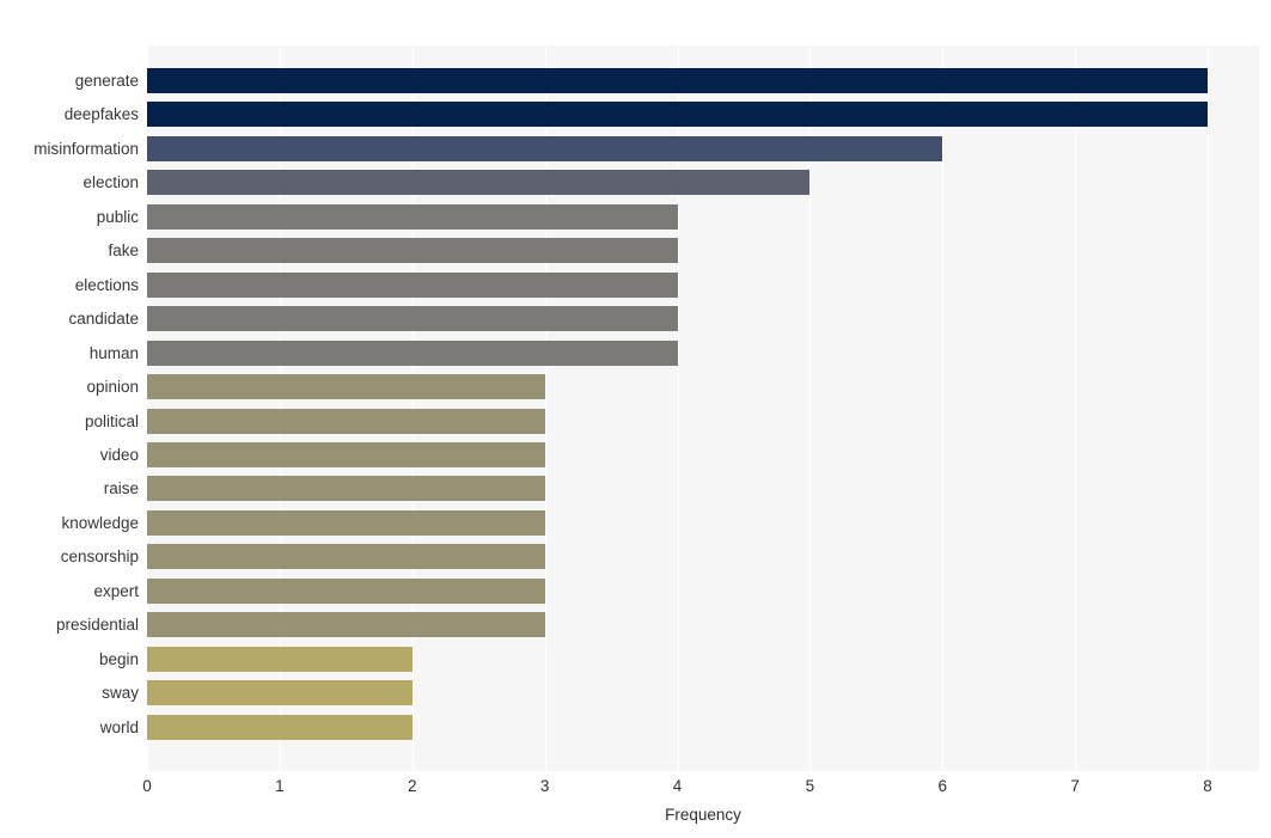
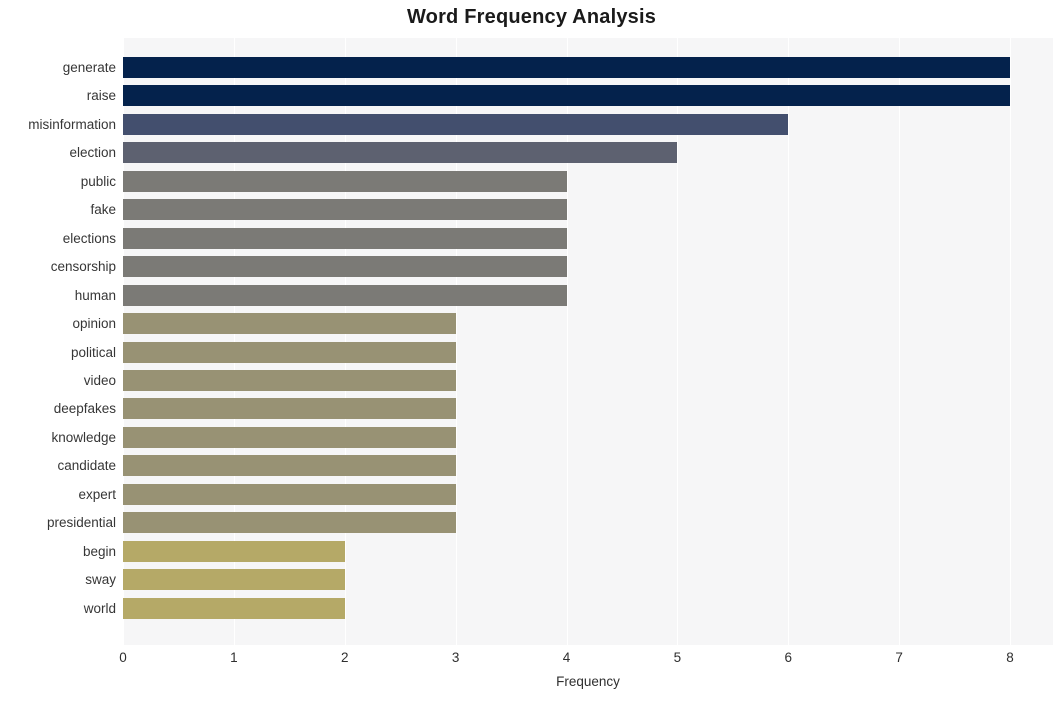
+ Word Frequency Analysis
  generate
- deepfakes
+ raise
  misinformation
  election
  public
  fake
  elections
- candidate
+ censorship
  human
  opinion
  political
  video
- raise
+ deepfakes
  knowledge
- censorship
+ candidate
  expert
  presidential
  begin
  sway
  world
  0
  1
  2
  3
  4
  5
  6
  7
  8
  Frequency
